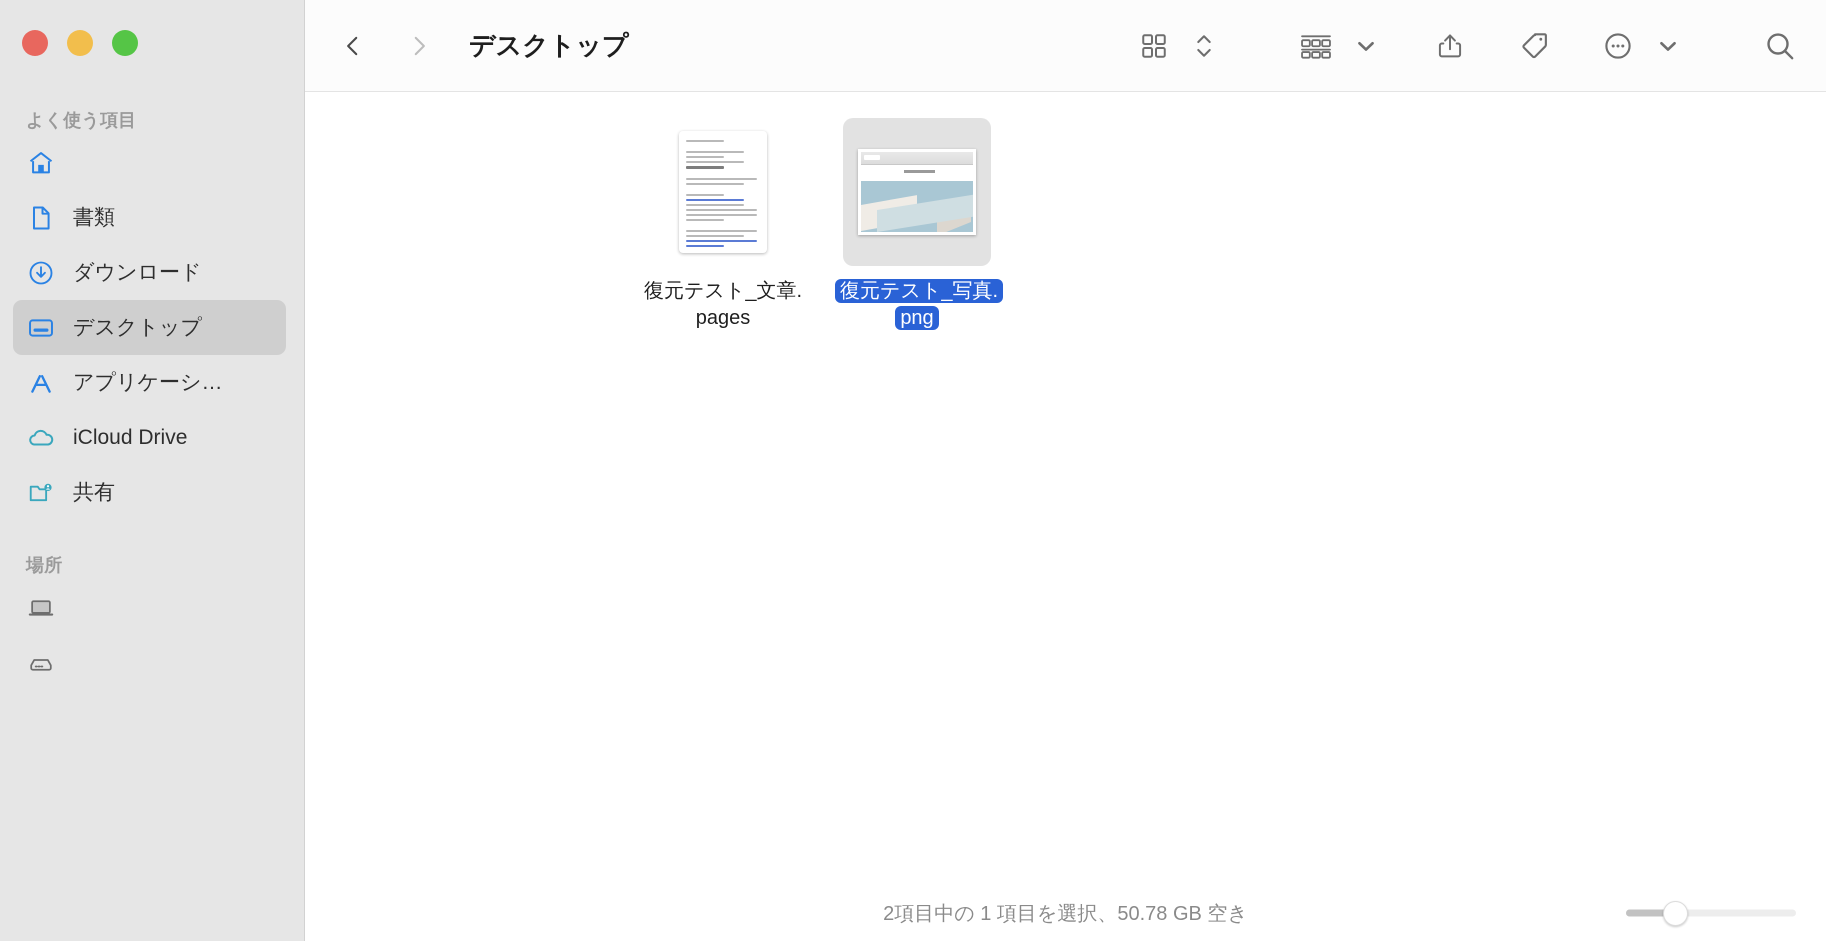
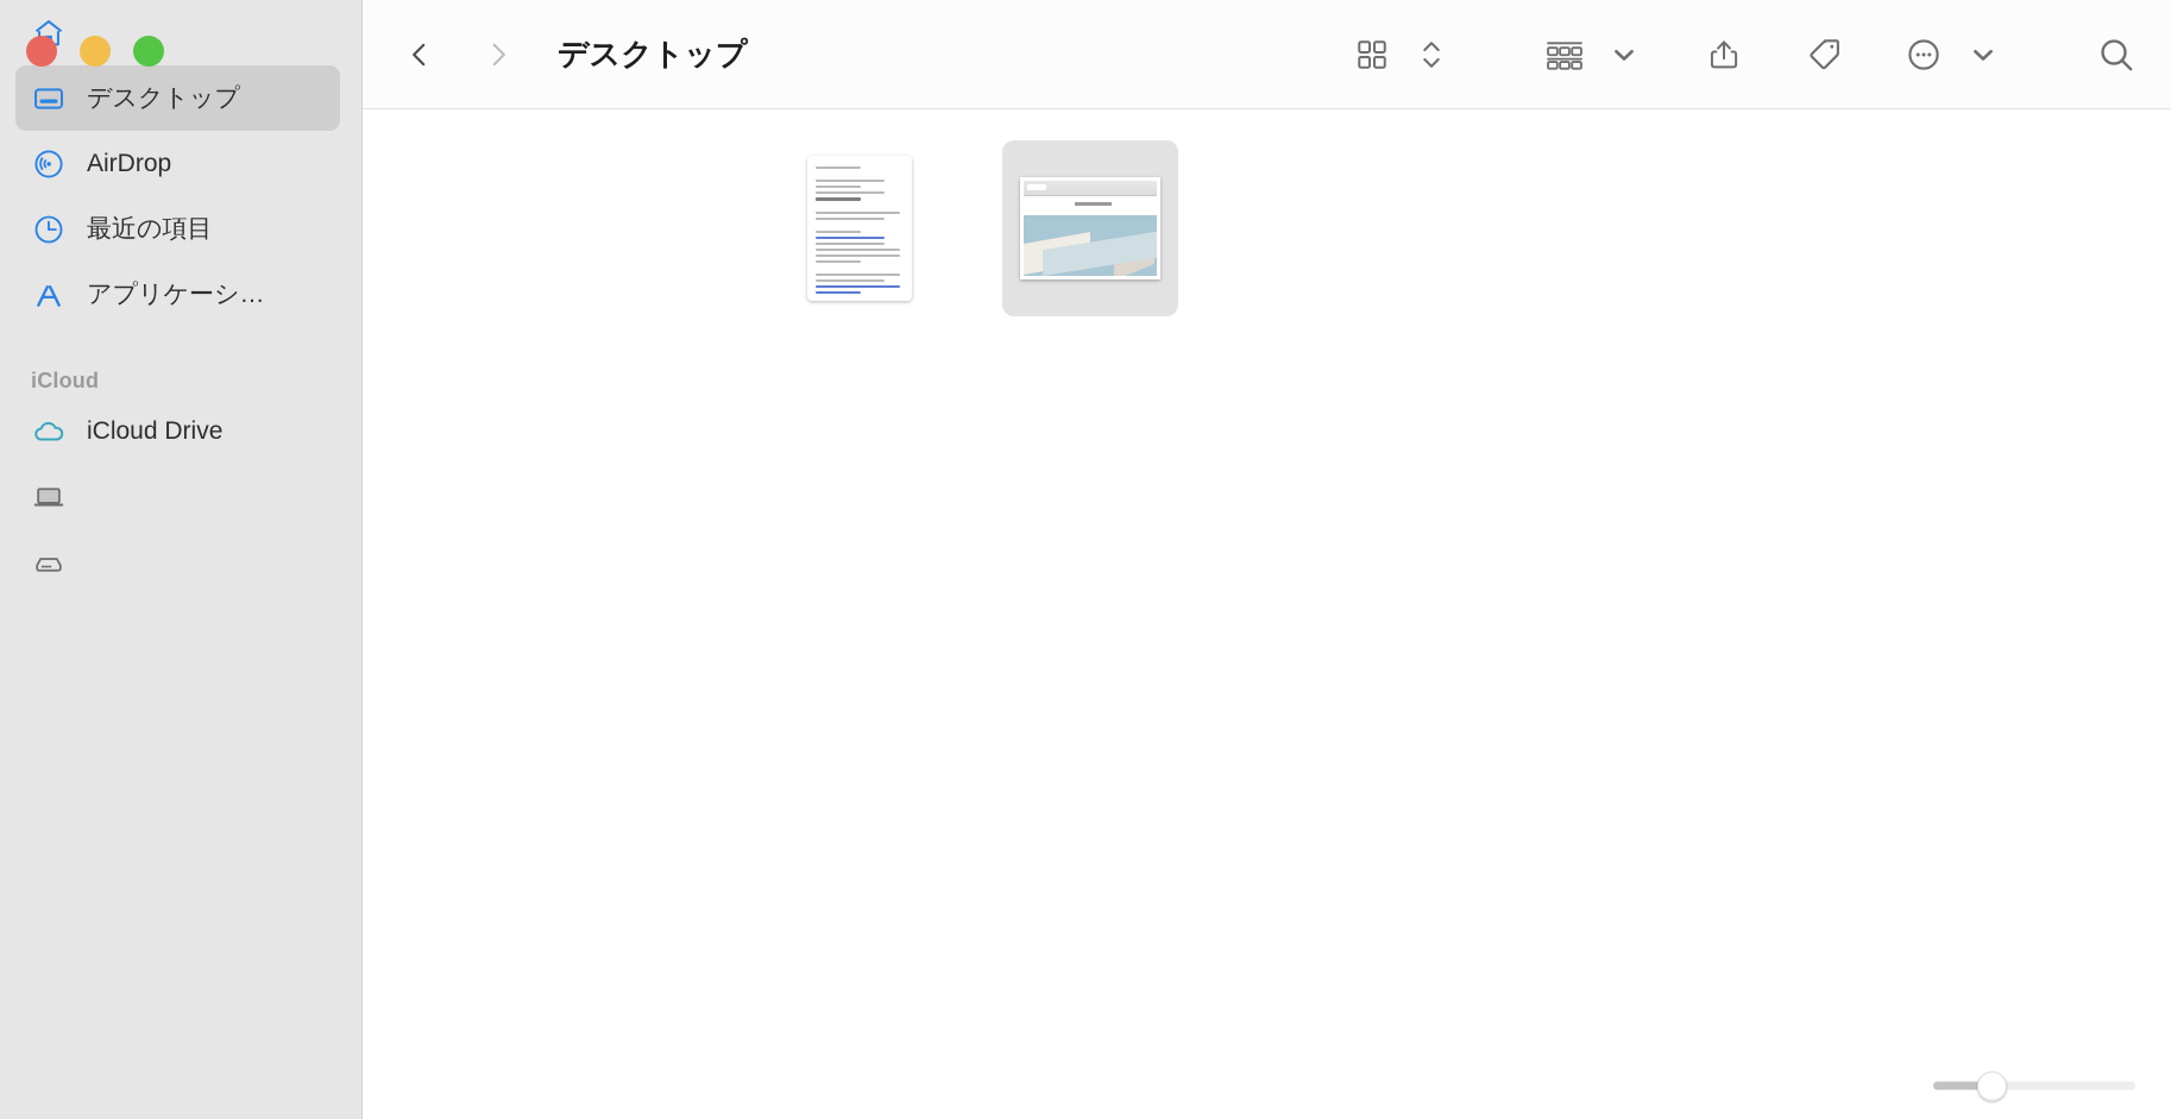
- よく使う項目
- 書類
- ダウンロード
  デスクトップ
+ AirDrop
+ 最近の項目
  アプリケーシ…
+ iCloud
  iCloud Drive
- 共有
- 場所
  デスクトップ
- 復元テスト_文章.pages
- 復元テスト_写真.png
- 2項目中の 1 項目を選択、50.78 GB 空き
